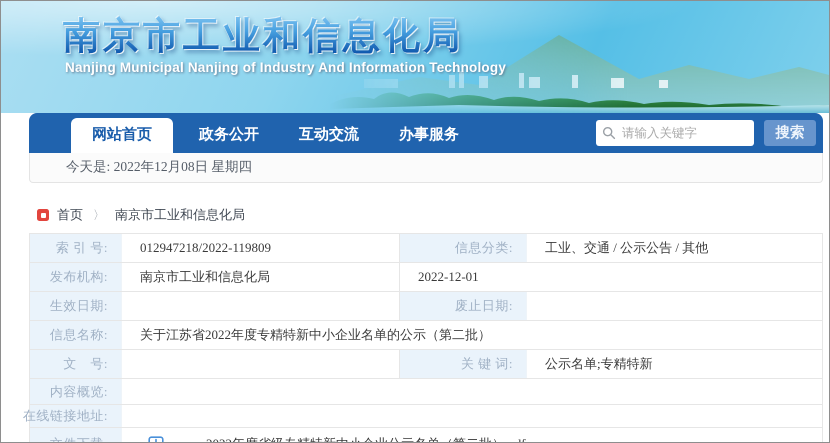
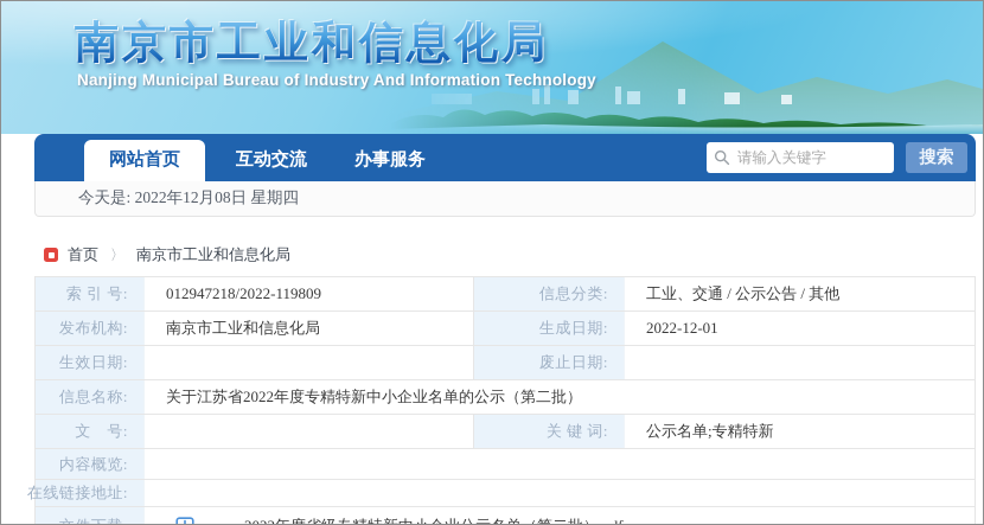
  南京市工业和信息化局
- Nanjing Municipal Nanjing of Industry And Information Technology
+ Nanjing Municipal Bureau of Industry And Information Technology
  网站首页
- 政务公开
  互动交流
  办事服务
  请输入关键字
  搜索
  今天是: 2022年12月08日 星期四
  首页
  〉
  南京市工业和信息化局
  索 引 号:
  012947218/2022-119809
  信息分类:
  工业、交通 / 公示公告 / 其他
  发布机构:
  南京市工业和信息化局
+ 生成日期:
  2022-12-01
  生效日期:
  废止日期:
  信息名称:
  关于江苏省2022年度专精特新中小企业名单的公示（第二批）
  文 号:
  关 键 词:
  公示名单;专精特新
  内容概览:
  在线链接地址:
